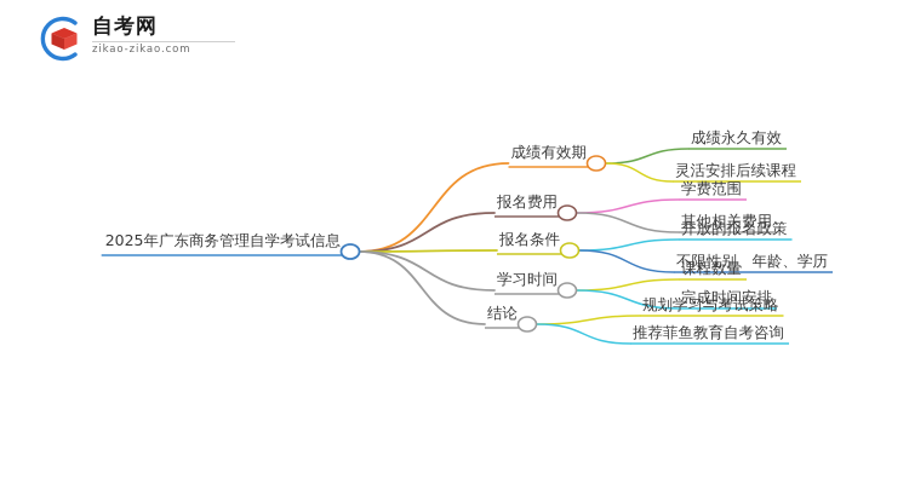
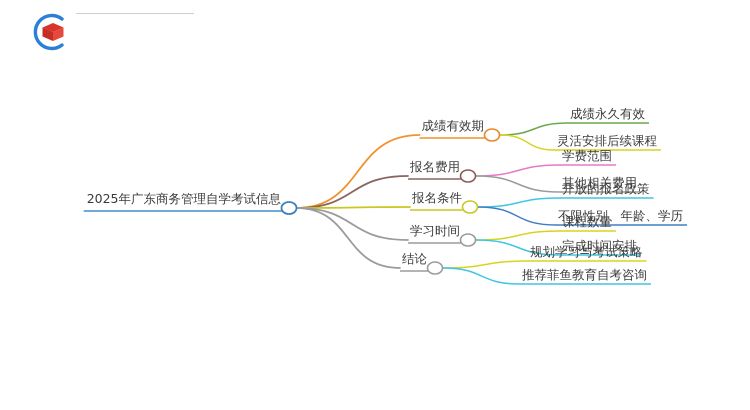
- 自考网
- zikao-zikao.com
  2025年广东商务管理自学考试信息
  成绩永久有效
  灵活安排后续课程
  成绩有效期
  学费范围
  其他相关费用
  报名费用
  开放的报名政策
  不限性别、年龄、学历
  报名条件
  课程数量
  完成时间安排
  学习时间
  规划学习与考试策略
  推荐菲鱼教育自考咨询
  结论
